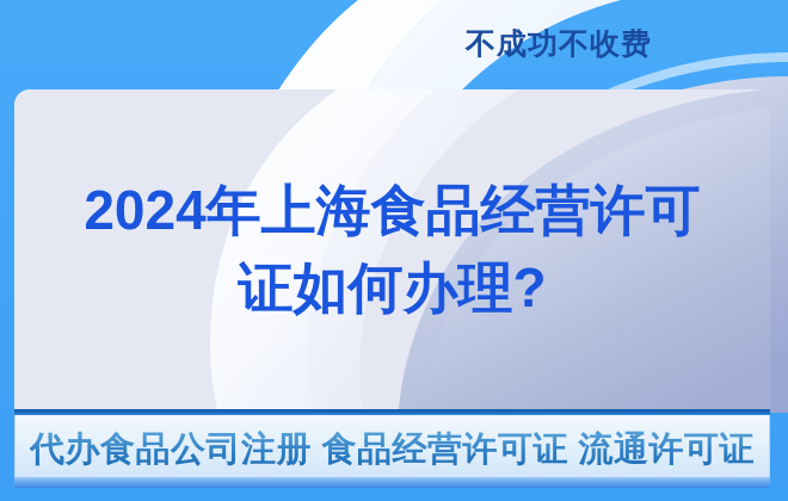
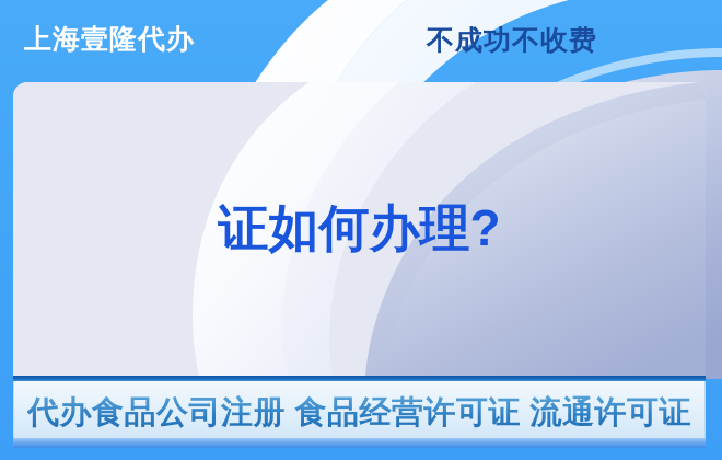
+ 上海壹隆代办
  不成功不收费
- 2024年上海食品经营许可
  证如何办理?
  代办食品公司注册 食品经营许可证 流通许可证
